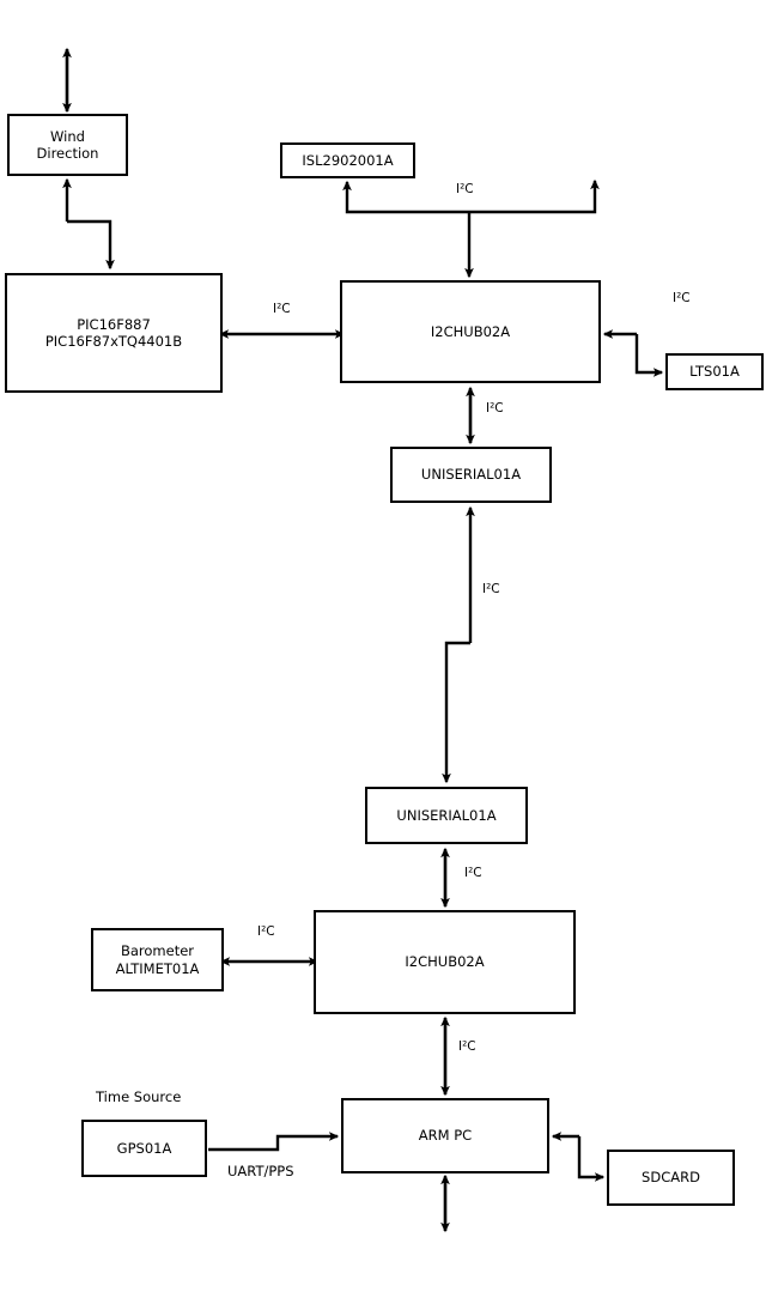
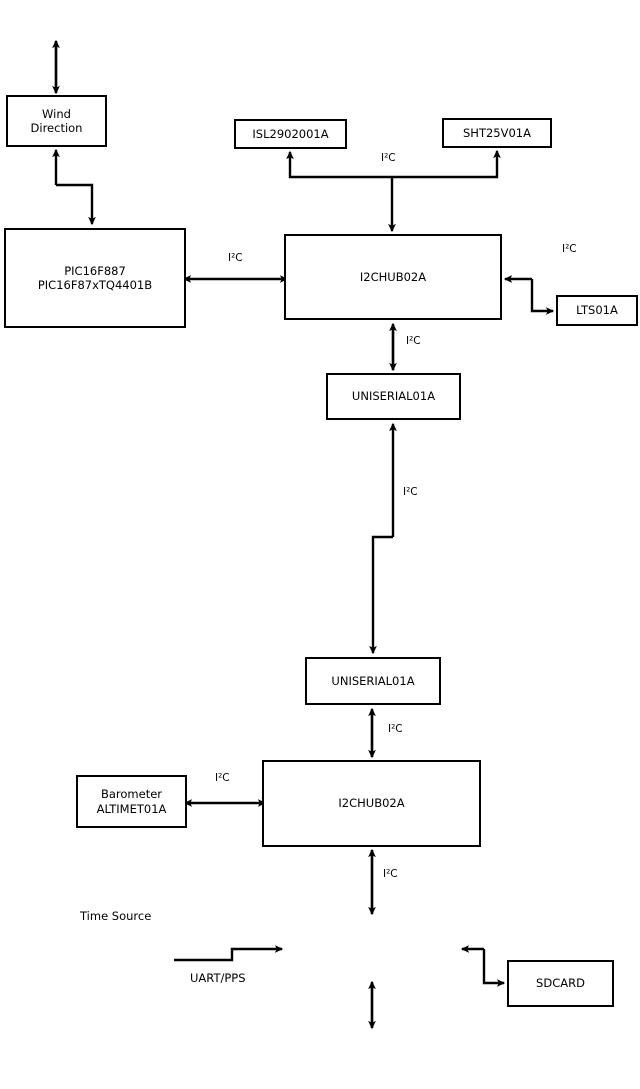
  Wind
  Direction
  PIC16F887
  PIC16F87xTQ4401B
  ISL2902001A
+ SHT25V01A
  I2CHUB02A
  LTS01A
  UNISERIAL01A
  UNISERIAL01A
  I2CHUB02A
  Barometer
  ALTIMET01A
- GPS01A
- ARM PC
  SDCARD
  I²C
  I²C
  I²C
  I²C
  I²C
  I²C
  I²C
  I²C
  Time Source
  UART/PPS
